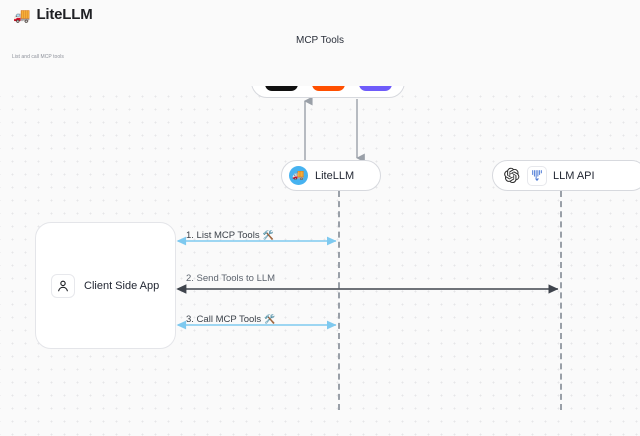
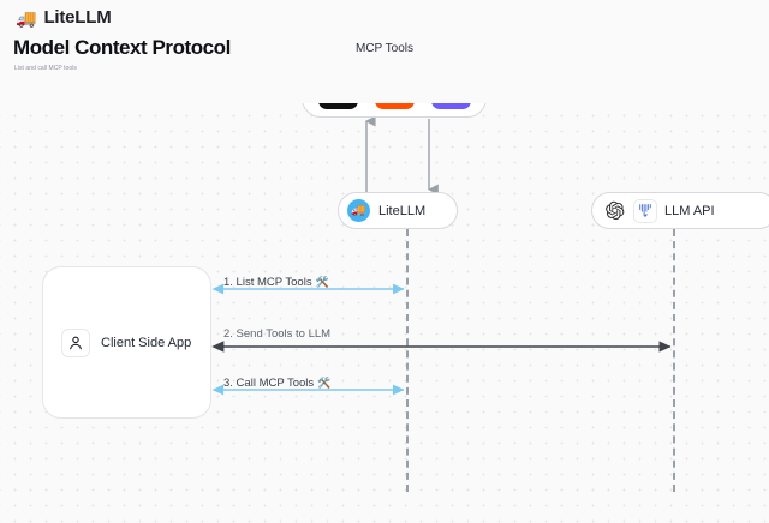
  🚚
  LiteLLM
+ Model Context Protocol
  1. List MCP Tools
  🛠️
  2. Send Tools to LLM
  3. Call MCP Tools
  🛠️
  MCP Tools
  🚚
  LiteLLM
  LLM API
  Client Side App
